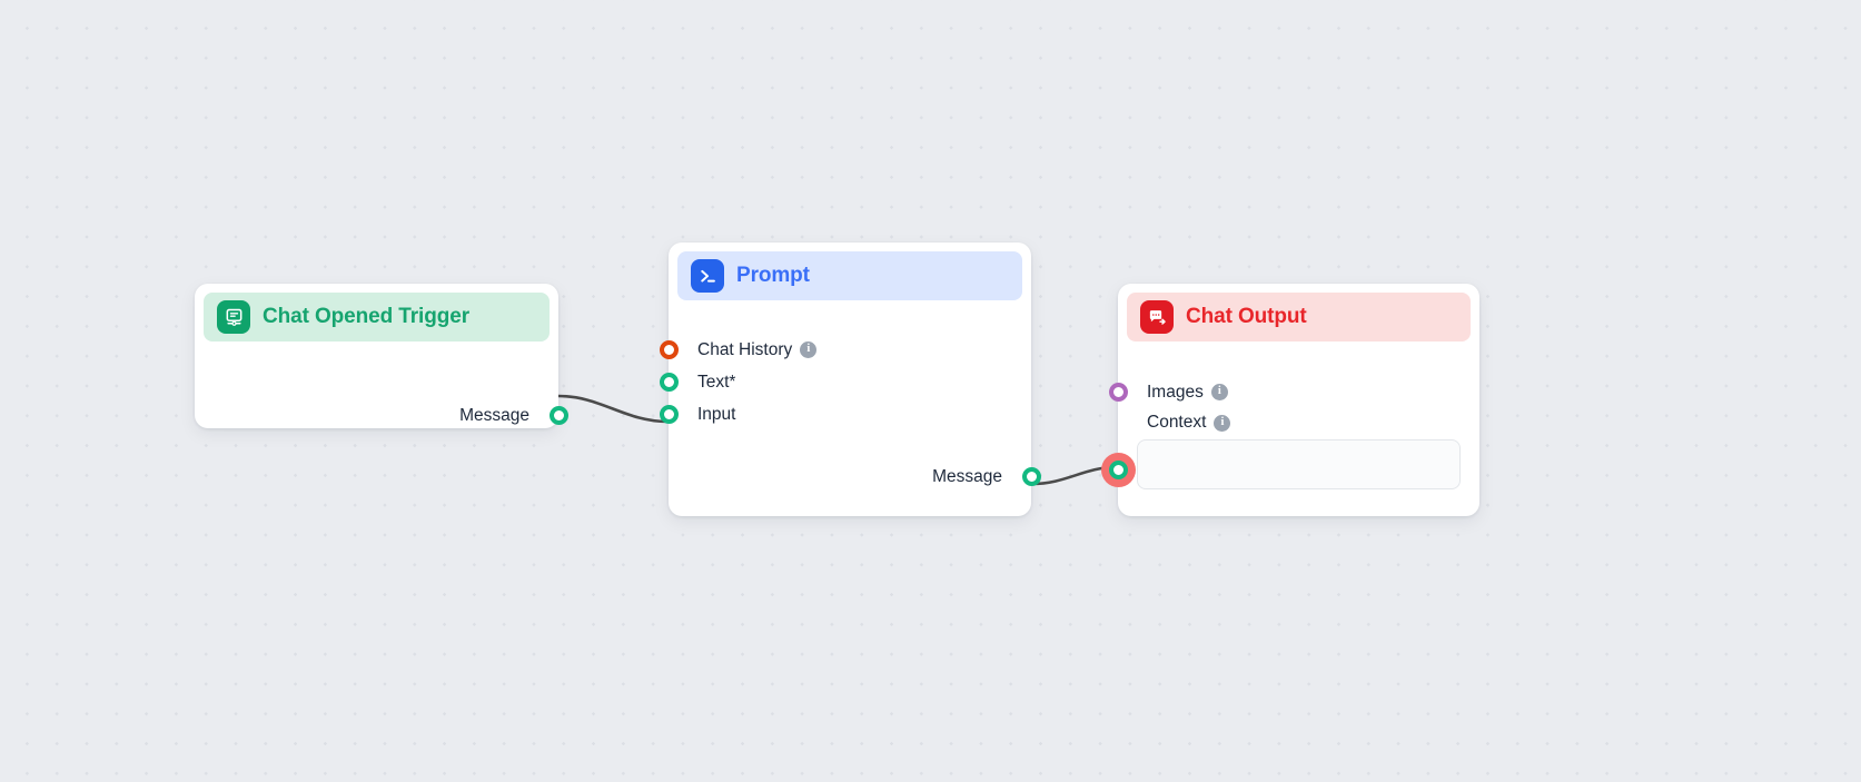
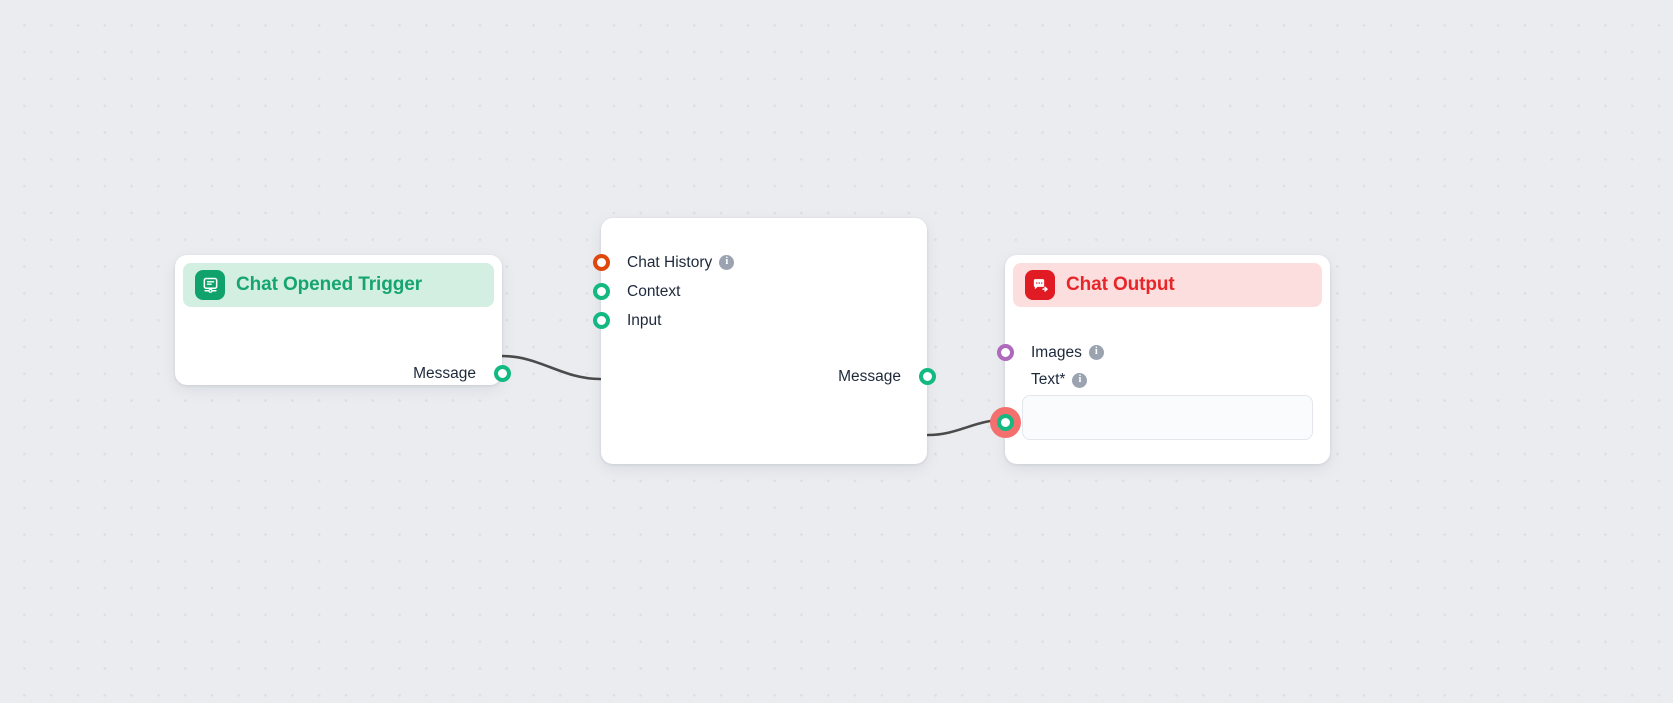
  Chat Opened Trigger
  Message
- Prompt
  Chat History
  i
- Text*
+ Context
  Input
  Message
  Chat Output
  Images
  i
- Context
+ Text*
  i
